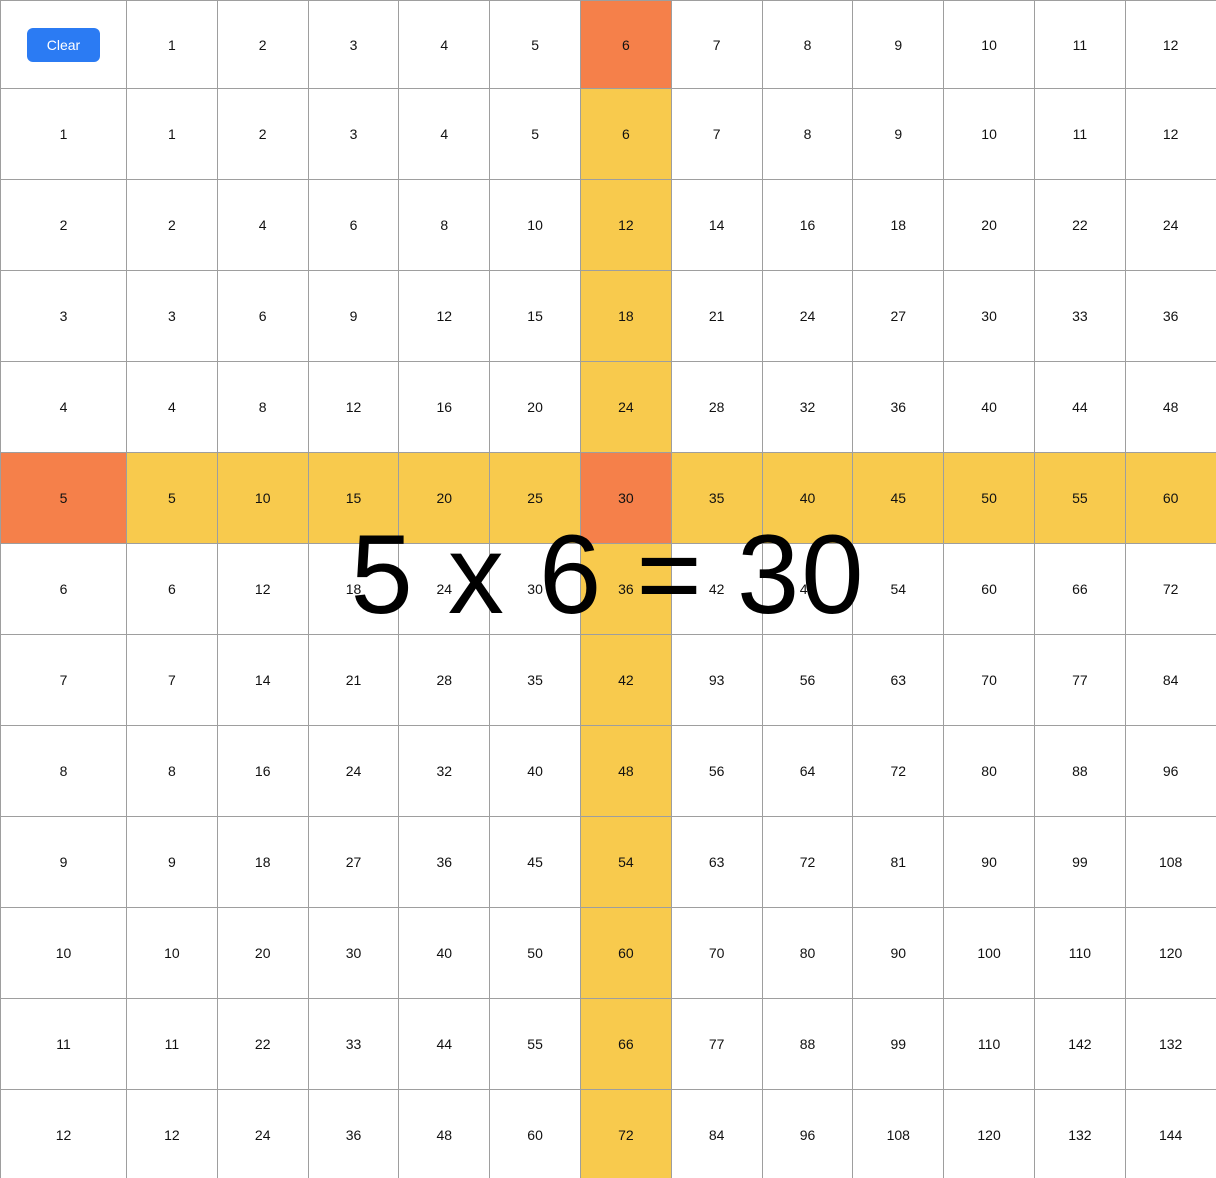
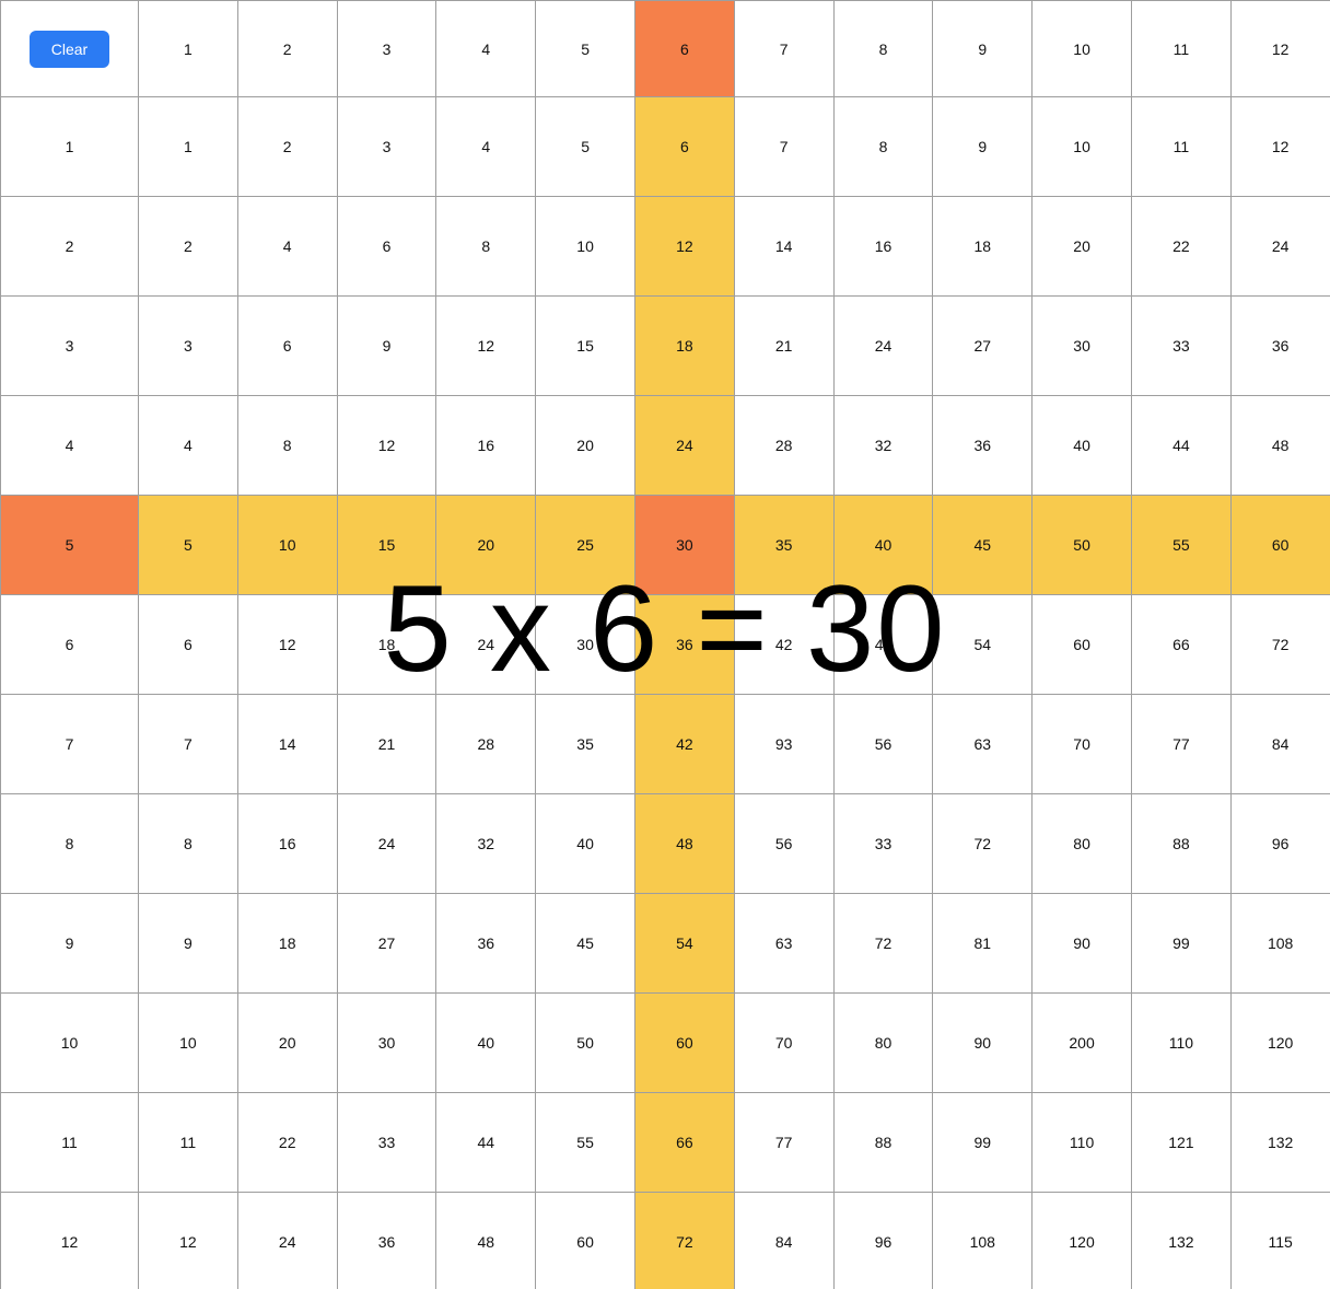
  Clear	1	2	3	4	5	6	7	8	9	10	11	12
  1	1	2	3	4	5	6	7	8	9	10	11	12
  2	2	4	6	8	10	12	14	16	18	20	22	24
  3	3	6	9	12	15	18	21	24	27	30	33	36
  4	4	8	12	16	20	24	28	32	36	40	44	48
  5	5	10	15	20	25	30	35	40	45	50	55	60
  6	6	12	18	24	30	36	42	48	54	60	66	72
  7	7	14	21	28	35	42	93	56	63	70	77	84
- 8	8	16	24	32	40	48	56	64	72	80	88	96
+ 8	8	16	24	32	40	48	56	33	72	80	88	96
  9	9	18	27	36	45	54	63	72	81	90	99	108
- 10	10	20	30	40	50	60	70	80	90	100	110	120
+ 10	10	20	30	40	50	60	70	80	90	200	110	120
- 11	11	22	33	44	55	66	77	88	99	110	142	132
+ 11	11	22	33	44	55	66	77	88	99	110	121	132
- 12	12	24	36	48	60	72	84	96	108	120	132	144
+ 12	12	24	36	48	60	72	84	96	108	120	132	115
  5 x 6 = 30
